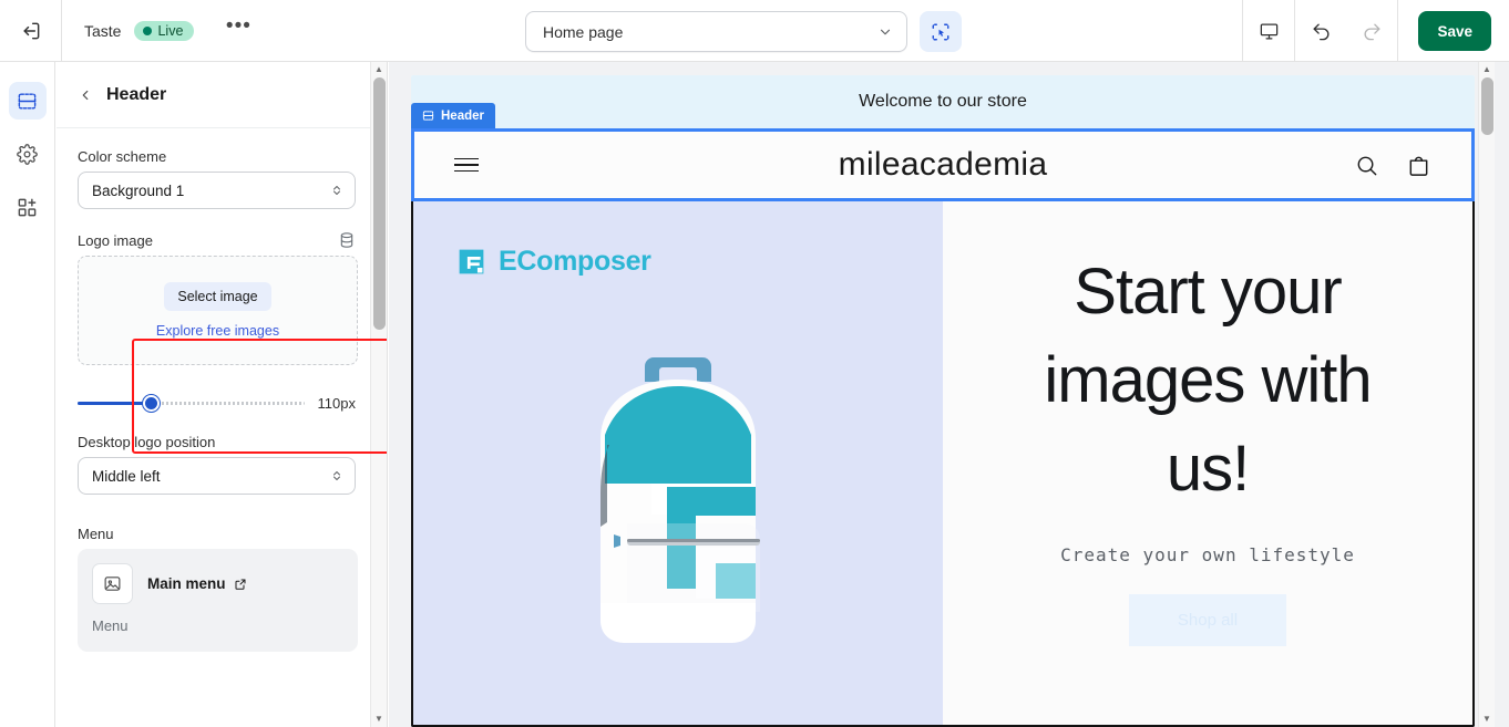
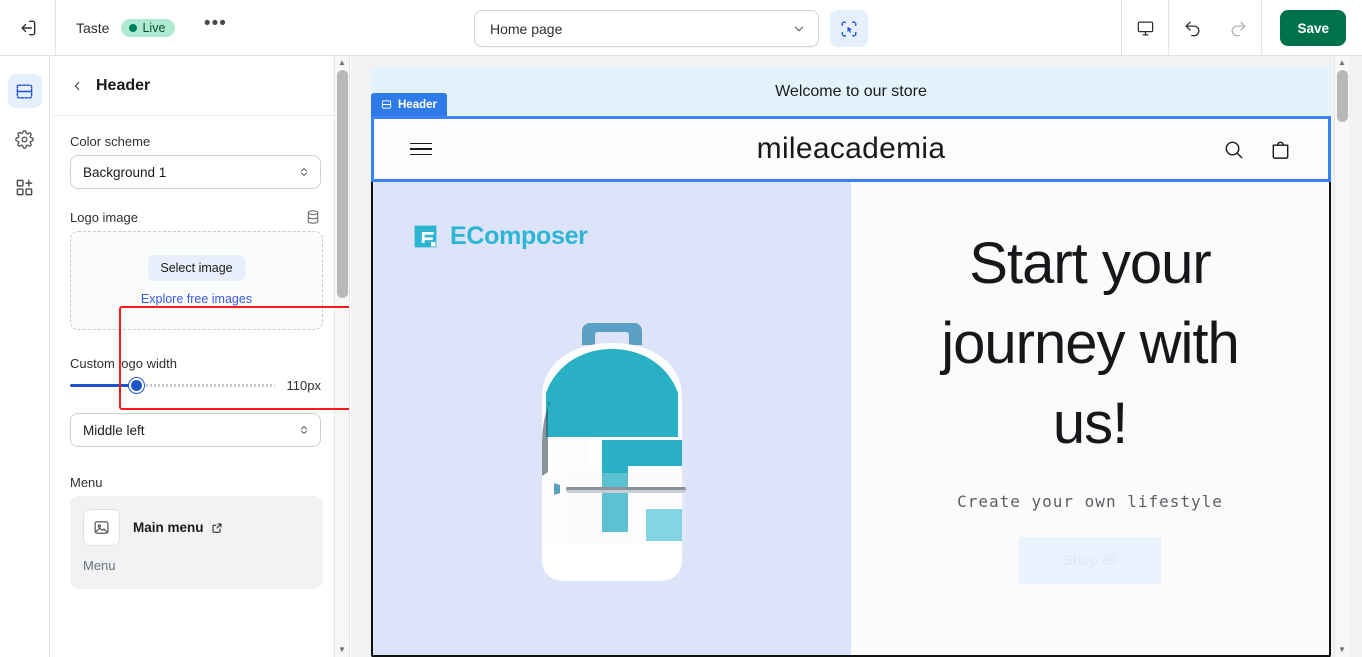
  Taste
  Live
  •••
  Home page
  Save
  Header
  Color scheme
  Background 1
  Logo image
  Select image
  Explore free images
+ Custom logo width
  110px
- Desktop logo position
  Middle left
  Menu
  Main menu
  Menu
  ▲
  ▼
  Welcome to our store
  Header
  mileacademia
  EComposer
- Start your images with us!
+ Start your journey with us!
  Create your own lifestyle
  ▲
  ▼
